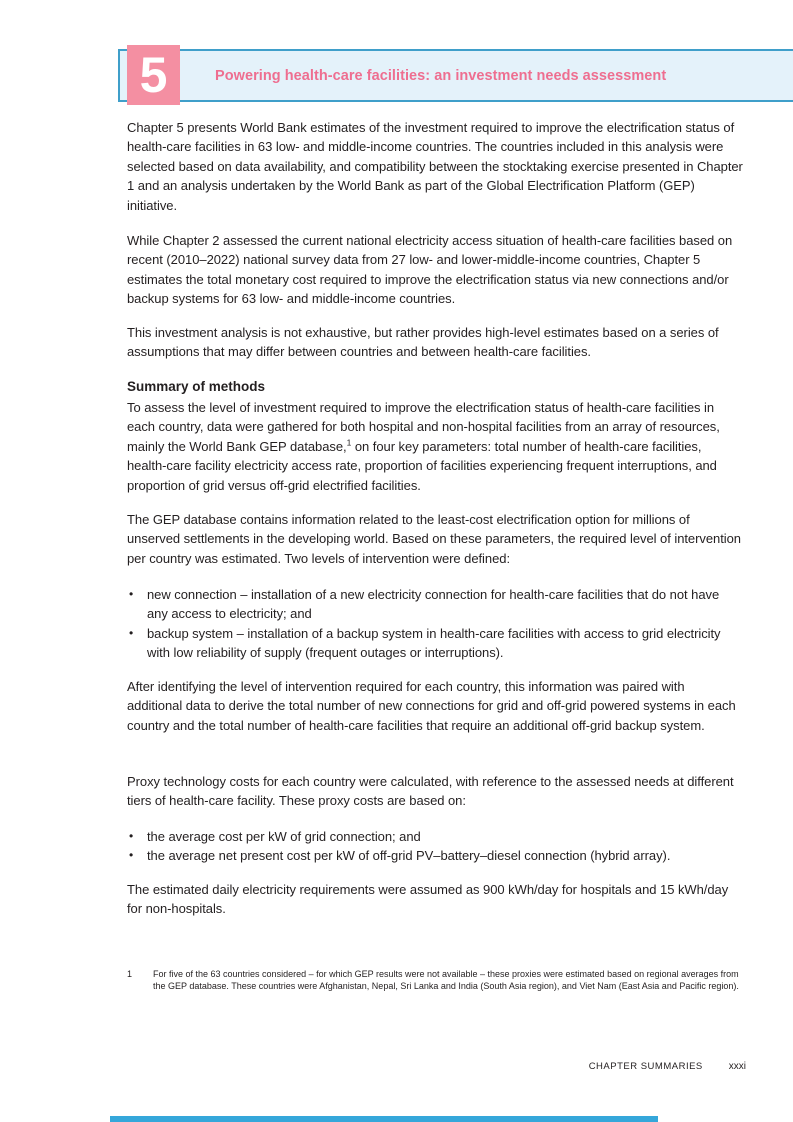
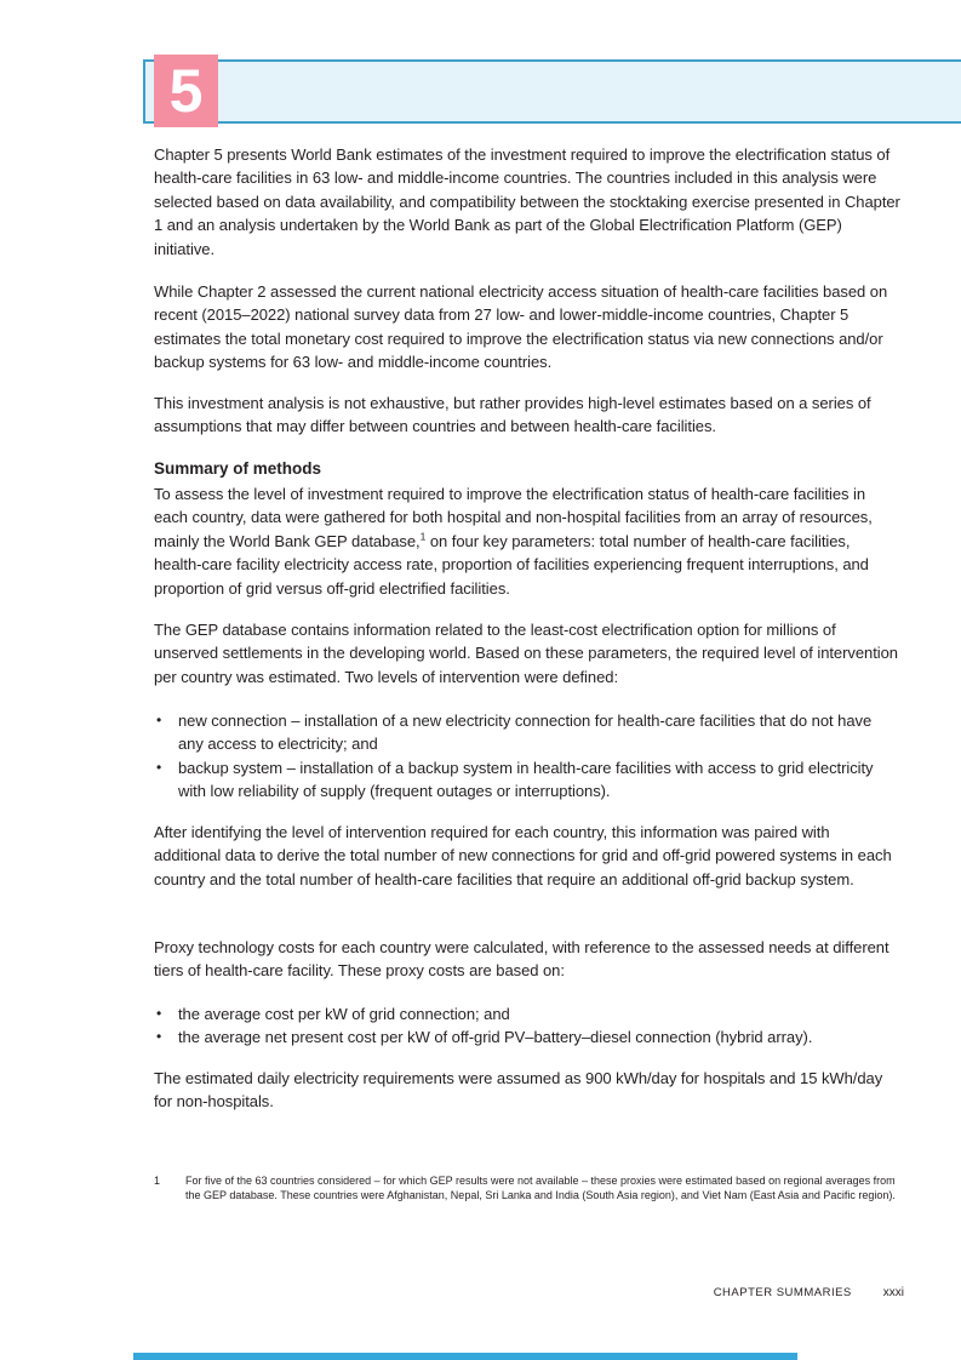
  5
- Powering health-care facilities: an investment needs assessment
  Chapter 5 presents World Bank estimates of the investment required to improve the electrification status of health-care facilities in 63 low- and middle-income countries. The countries included in this analysis were selected based on data availability, and compatibility between the stocktaking exercise presented in Chapter 1 and an analysis undertaken by the World Bank as part of the Global Electrification Platform (GEP) initiative.
- While Chapter 2 assessed the current national electricity access situation of health-care facilities based on recent (2010–2022) national survey data from 27 low- and lower-middle-income countries, Chapter 5 estimates the total monetary cost required to improve the electrification status via new connections and/or backup systems for 63 low- and middle-income countries.
+ While Chapter 2 assessed the current national electricity access situation of health-care facilities based on recent (2015–2022) national survey data from 27 low- and lower-middle-income countries, Chapter 5 estimates the total monetary cost required to improve the electrification status via new connections and/or backup systems for 63 low- and middle-income countries.
  This investment analysis is not exhaustive, but rather provides high-level estimates based on a series of assumptions that may differ between countries and between health-care facilities.
  Summary of methods
  To assess the level of investment required to improve the electrification status of health-care facilities in each country, data were gathered for both hospital and non-hospital facilities from an array of resources, mainly the World Bank GEP database,1 on four key parameters: total number of health-care facilities, health-care facility electricity access rate, proportion of facilities experiencing frequent interruptions, and proportion of grid versus off-grid electrified facilities.
  The GEP database contains information related to the least-cost electrification option for millions of unserved settlements in the developing world. Based on these parameters, the required level of intervention per country was estimated. Two levels of intervention were defined:
  •
  new connection – installation of a new electricity connection for health-care facilities that do not have any access to electricity; and
  •
  backup system – installation of a backup system in health-care facilities with access to grid electricity with low reliability of supply (frequent outages or interruptions).
  After identifying the level of intervention required for each country, this information was paired with additional data to derive the total number of new connections for grid and off-grid powered systems in each country and the total number of health-care facilities that require an additional off-grid backup system.
  Proxy technology costs for each country were calculated, with reference to the assessed needs at different tiers of health-care facility. These proxy costs are based on:
  •
  the average cost per kW of grid connection; and
  •
  the average net present cost per kW of off-grid PV–battery–diesel connection (hybrid array).
  The estimated daily electricity requirements were assumed as 900 kWh/day for hospitals and 15 kWh/day for non-hospitals.
  1
  For five of the 63 countries considered – for which GEP results were not available – these proxies were estimated based on regional averages from the GEP database. These countries were Afghanistan, Nepal, Sri Lanka and India (South Asia region), and Viet Nam (East Asia and Pacific region).
  CHAPTER SUMMARIES
  xxxi
